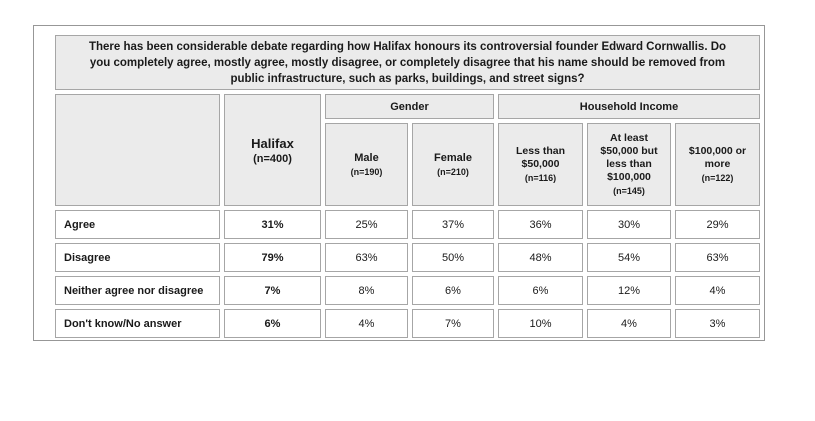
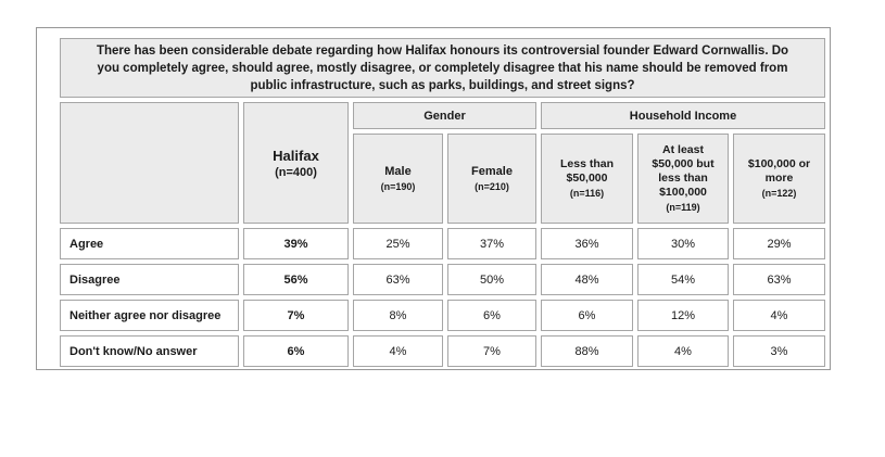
- There has been considerable debate regarding how Halifax honours its controversial founder Edward Cornwallis. Do you completely agree, mostly agree, mostly disagree, or completely disagree that his name should be removed from public infrastructure, such as parks, buildings, and street signs?
+ There has been considerable debate regarding how Halifax honours its controversial founder Edward Cornwallis. Do you completely agree, should agree, mostly disagree, or completely disagree that his name should be removed from public infrastructure, such as parks, buildings, and street signs?
  	Halifax (n=400)	Gender	Household Income
- Male (n=190)	Female (n=210)	Less than $50,000 (n=116)	At least $50,000 but less than $100,000 (n=145)	$100,000 or more (n=122)
+ Male (n=190)	Female (n=210)	Less than $50,000 (n=116)	At least $50,000 but less than $100,000 (n=119)	$100,000 or more (n=122)
- Agree	31%	25%	37%	36%	30%	29%
+ Agree	39%	25%	37%	36%	30%	29%
- Disagree	79%	63%	50%	48%	54%	63%
+ Disagree	56%	63%	50%	48%	54%	63%
  Neither agree nor disagree	7%	8%	6%	6%	12%	4%
- Don't know/No answer	6%	4%	7%	10%	4%	3%
+ Don't know/No answer	6%	4%	7%	88%	4%	3%
